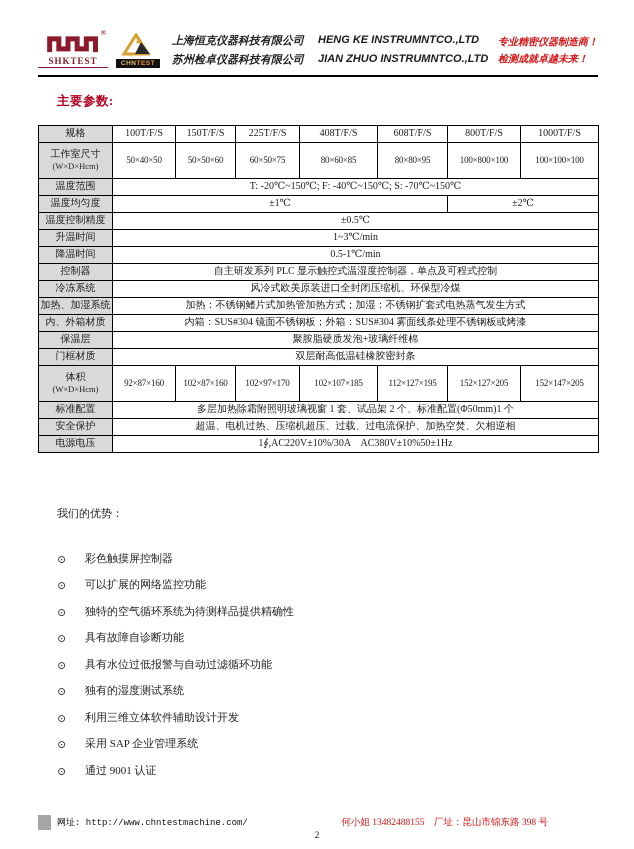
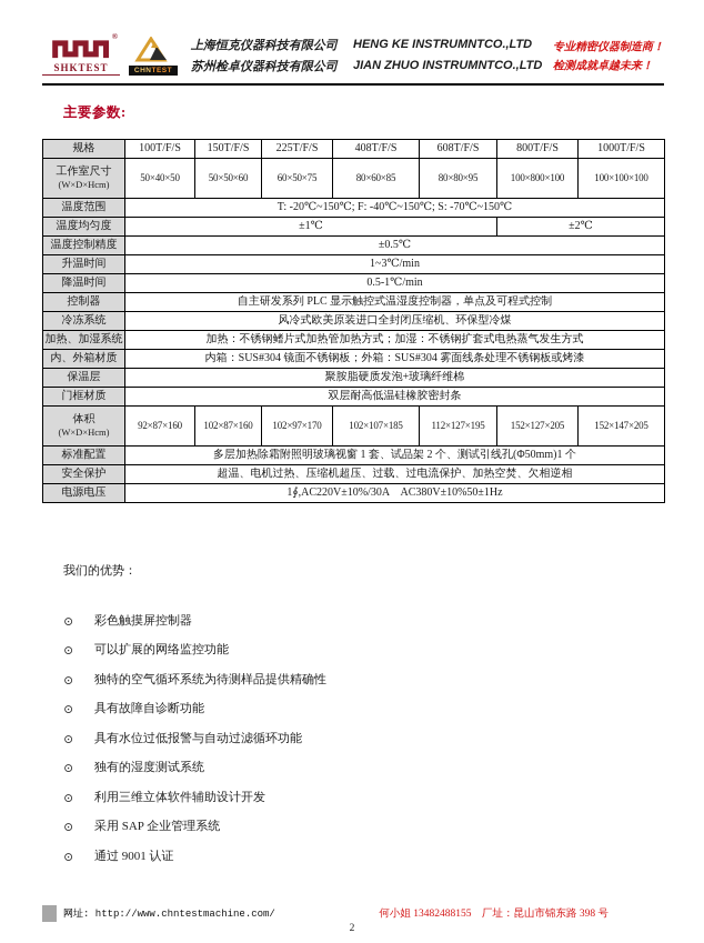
  ®
  SHKTEST
  上海恒克仪器科技有限公司
  HENG KE INSTRUMNTCO.,LTD
  苏州检卓仪器科技有限公司
  JIAN ZHUO INSTRUMNTCO.,LTD
  专业精密仪器制造商！
  检测成就卓越未来！
  主要参数:
  规格	100T/F/S	150T/F/S	225T/F/S	408T/F/S	608T/F/S	800T/F/S	1000T/F/S
  工作室尺寸(W×D×Hcm)	50×40×50	50×50×60	60×50×75	80×60×85	80×80×95	100×800×100	100×100×100
  温度范围	T: -20℃~150℃; F: -40℃~150℃; S: -70℃~150℃
  温度均匀度	±1℃	±2℃
  温度控制精度	±0.5℃
  升温时间	1~3℃/min
  降温时间	0.5-1℃/min
  控制器	自主研发系列 PLC 显示触控式温湿度控制器，单点及可程式控制
  冷冻系统	风冷式欧美原装进口全封闭压缩机、环保型冷煤
  加热、加湿系统	加热：不锈钢鳍片式加热管加热方式；加湿：不锈钢扩套式电热蒸气发生方式
  内、外箱材质	内箱：SUS#304 镜面不锈钢板；外箱：SUS#304 雾面线条处理不锈钢板或烤漆
  保温层	聚胺脂硬质发泡+玻璃纤维棉
  门框材质	双层耐高低温硅橡胶密封条
  体积(W×D×Hcm)	92×87×160	102×87×160	102×97×170	102×107×185	112×127×195	152×127×205	152×147×205
- 标准配置	多层加热除霜附照明玻璃视窗 1 套、试品架 2 个、标准配置(Φ50mm)1 个
+ 标准配置	多层加热除霜附照明玻璃视窗 1 套、试品架 2 个、测试引线孔(Φ50mm)1 个
  安全保护	超温、电机过热、压缩机超压、过载、过电流保护、加热空焚、欠相逆相
  电源电压	1∮,AC220V±10%/30A AC380V±10%50±1Hz
  我们的优势：
  ⊙
  彩色触摸屏控制器
  ⊙
  可以扩展的网络监控功能
  ⊙
  独特的空气循环系统为待测样品提供精确性
  ⊙
  具有故障自诊断功能
  ⊙
  具有水位过低报警与自动过滤循环功能
  ⊙
  独有的湿度测试系统
  ⊙
  利用三维立体软件辅助设计开发
  ⊙
  采用 SAP 企业管理系统
  ⊙
  通过 9001 认证
  网址: http://www.chntestmachine.com/
  何小姐 13482488155 厂址：昆山市锦东路 398 号
  2
